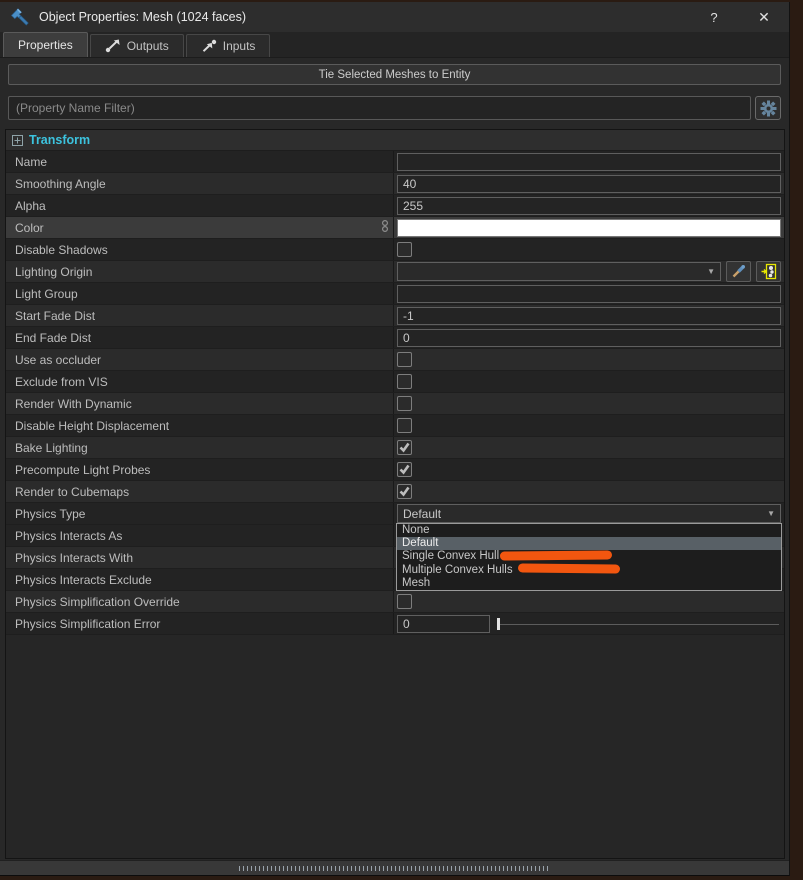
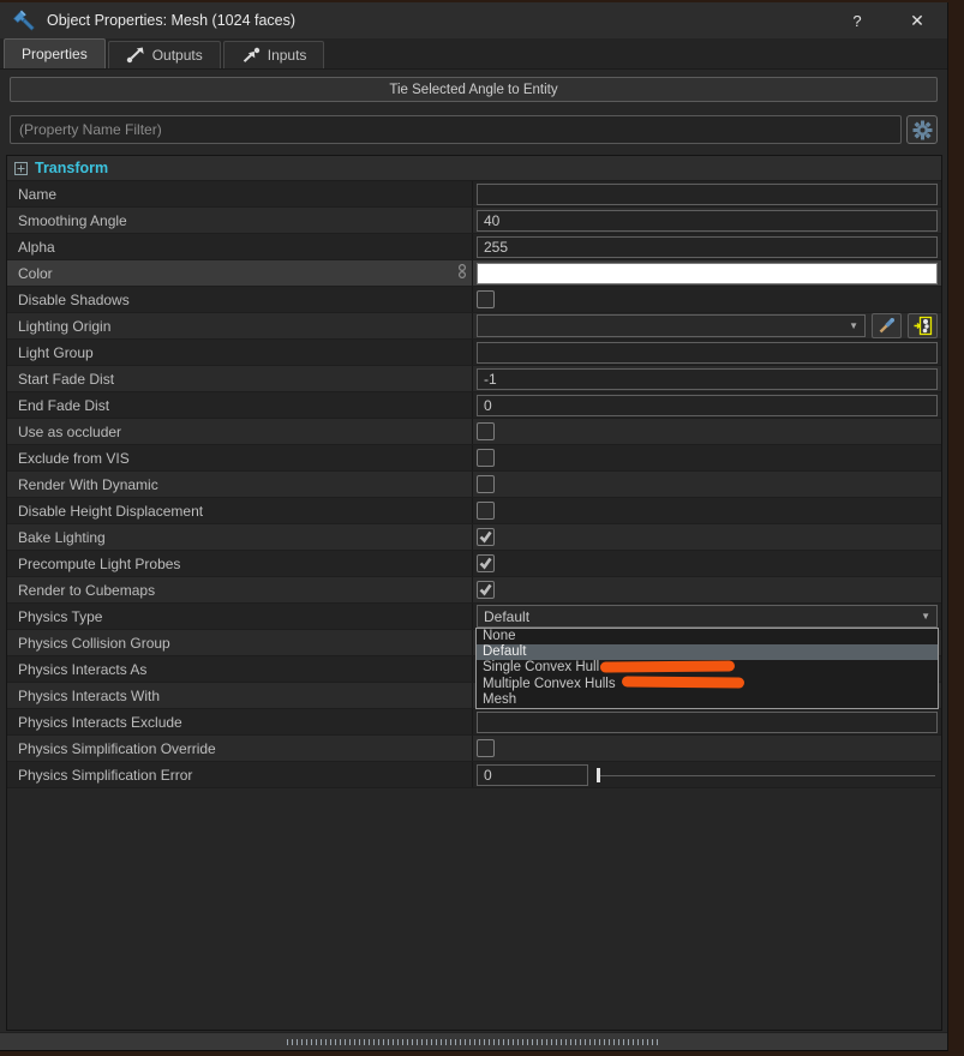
  Object Properties: Mesh (1024 faces)
  ?
  ✕
  Properties
  Outputs
  Inputs
- Tie Selected Meshes to Entity
+ Tie Selected Angle to Entity
  (Property Name Filter)
  Transform
  Name
  Smoothing Angle
  40
  Alpha
  255
  Color
  Disable Shadows
  Lighting Origin
  ▼
  Light Group
  Start Fade Dist
  -1
  End Fade Dist
  0
  Use as occluder
  Exclude from VIS
  Render With Dynamic
  Disable Height Displacement
  Bake Lighting
  Precompute Light Probes
  Render to Cubemaps
  Physics Type
  Default
  ▼
  None
  Default
  Single Convex Hull
  Multiple Convex Hulls
  Mesh
+ Physics Collision Group
  Physics Interacts As
  Physics Interacts With
  Physics Interacts Exclude
  Physics Simplification Override
  Physics Simplification Error
  0
